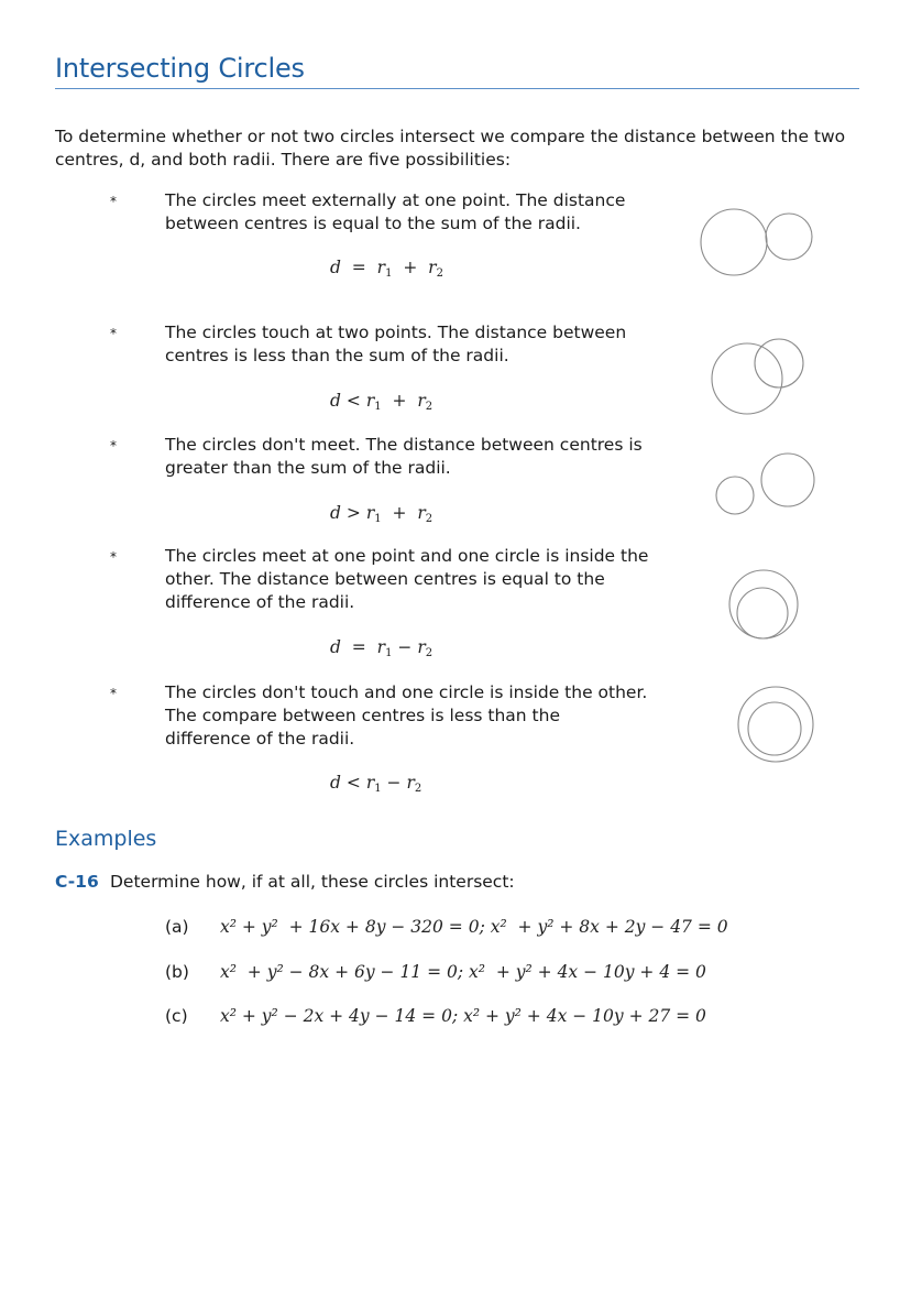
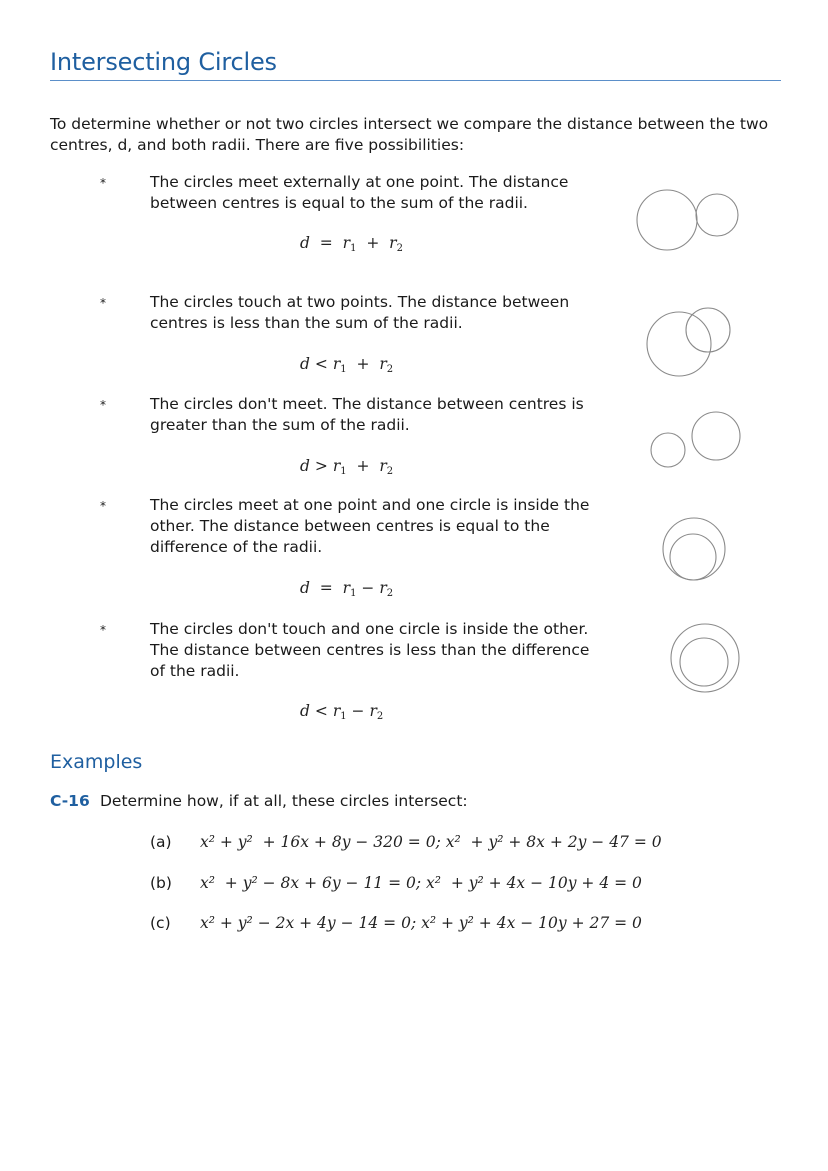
  Intersecting Circles
  To determine whether or not two circles intersect we compare the distance between the two centres, d, and both radii. There are five possibilities:
  *
  The circles meet externally at one point. The distance between centres is equal to the sum of the radii.
  d = r1 + r2
  *
  The circles touch at two points. The distance between centres is less than the sum of the radii.
  d < r1 + r2
  *
  The circles don't meet. The distance between centres is greater than the sum of the radii.
  d > r1 + r2
  *
  The circles meet at one point and one circle is inside the other. The distance between centres is equal to the difference of the radii.
  d = r1 − r2
  *
- The circles don't touch and one circle is inside the other. The compare between centres is less than the difference of the radii.
+ The circles don't touch and one circle is inside the other. The distance between centres is less than the difference of the radii.
  d < r1 − r2
  Examples
  C-16
  Determine how, if at all, these circles intersect:
  (a)
  x² + y² + 16x + 8y − 320 = 0; x² + y² + 8x + 2y − 47 = 0
  (b)
  x² + y² − 8x + 6y − 11 = 0; x² + y² + 4x − 10y + 4 = 0
  (c)
  x² + y² − 2x + 4y − 14 = 0; x² + y² + 4x − 10y + 27 = 0
